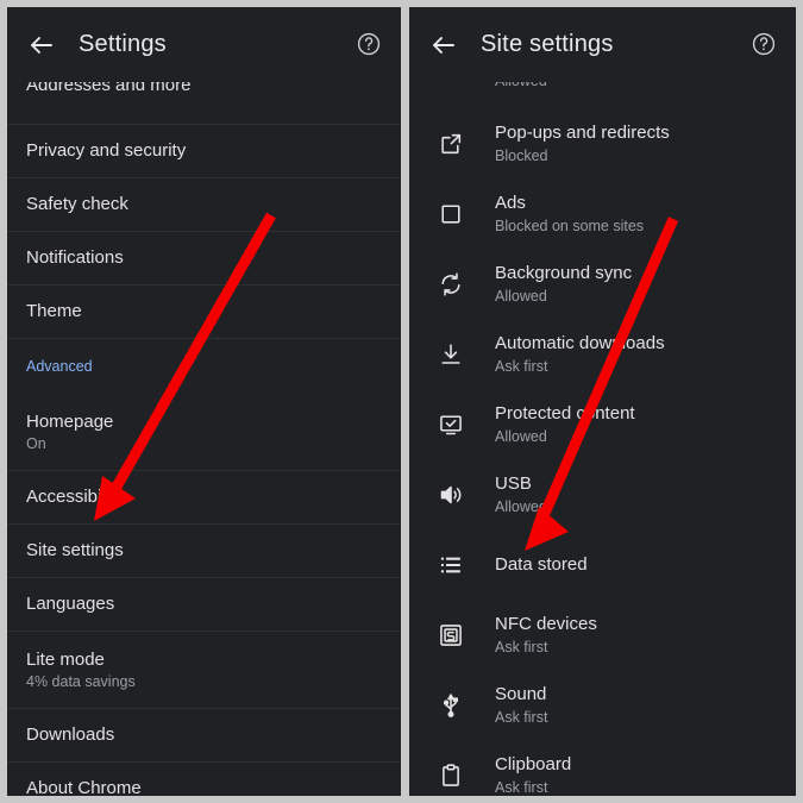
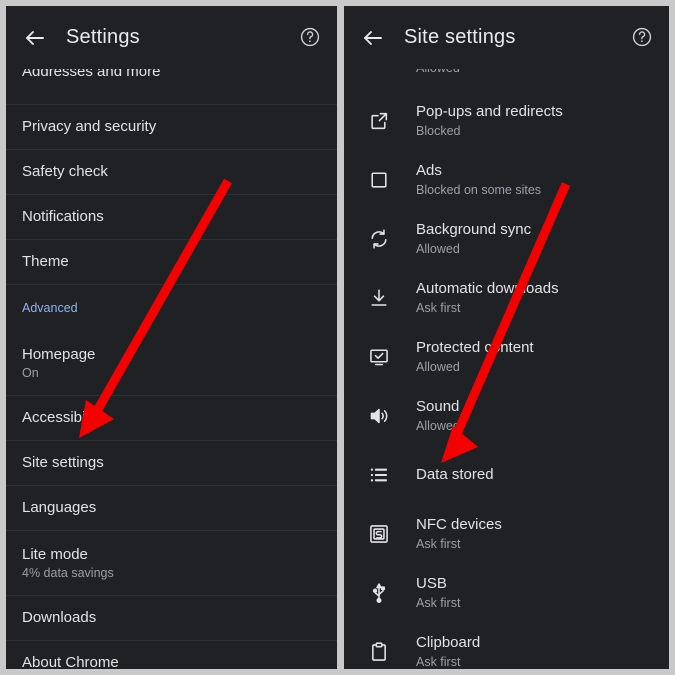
  Settings
  Addresses and more
  Privacy and security
  Safety check
  Notifications
  Theme
  Advanced
  Homepage
  On
  Site settings
  Languages
  Lite mode
  4% data savings
  Downloads
  About Chrome
  Site settings
  Pop-ups and redirects
  Blocked
  Ads
  Blocked on some sites
  Background sync
  Allowed
  Automatic dowoads
  Ask first
  Protected cntent
  Allowed
- USB
+ Sound
  Allowe
  Data stored
  NFC devices
  Ask first
- Sound
+ USB
  Ask first
  Clipboard
  Ask first
